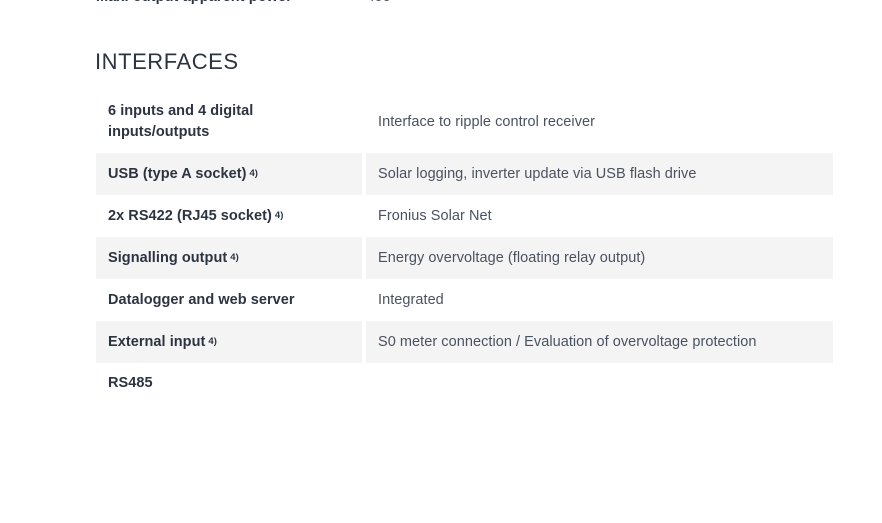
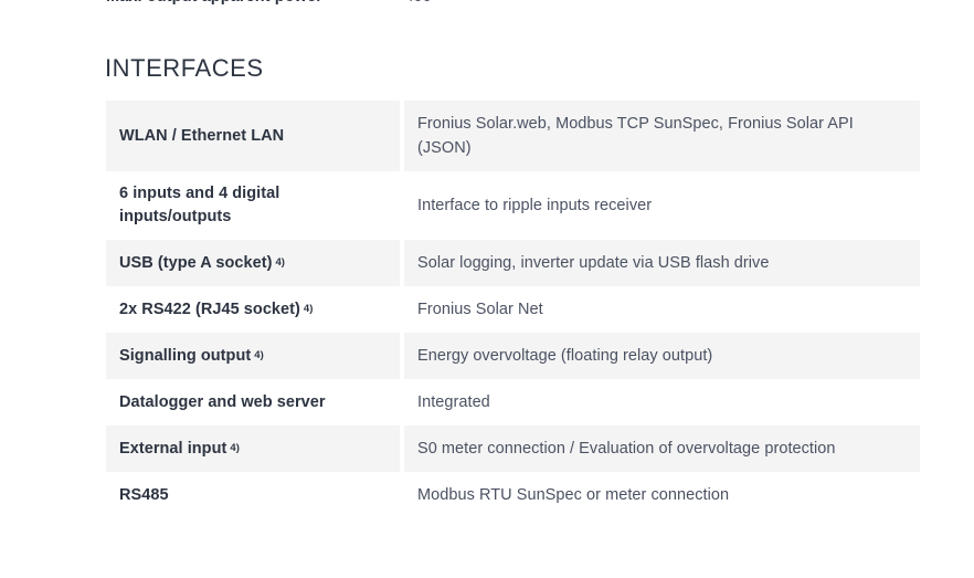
  INTERFACES
+ WLAN / Ethernet LAN
+ Fronius Solar.web, Modbus TCP SunSpec, Fronius Solar API (JSON)
  6 inputs and 4 digital inputs/outputs
- Interface to ripple control receiver
+ Interface to ripple inputs receiver
  USB (type A socket)
  4)
  Solar logging, inverter update via USB flash drive
  2x RS422 (RJ45 socket)
  4)
  Fronius Solar Net
  Signalling output
  4)
  Energy overvoltage (floating relay output)
  Datalogger and web server
  Integrated
  External input
  4)
  S0 meter connection / Evaluation of overvoltage protection
  RS485
+ Modbus RTU SunSpec or meter connection
